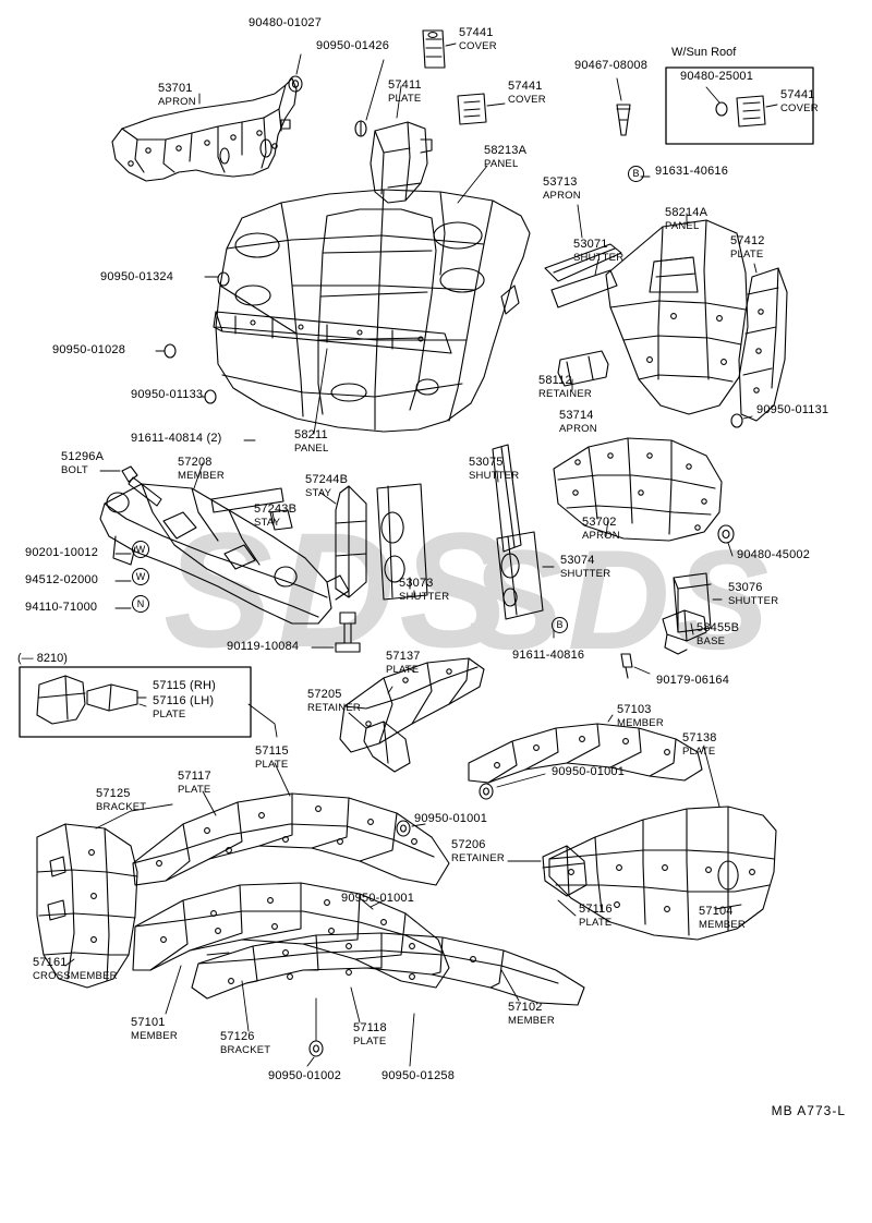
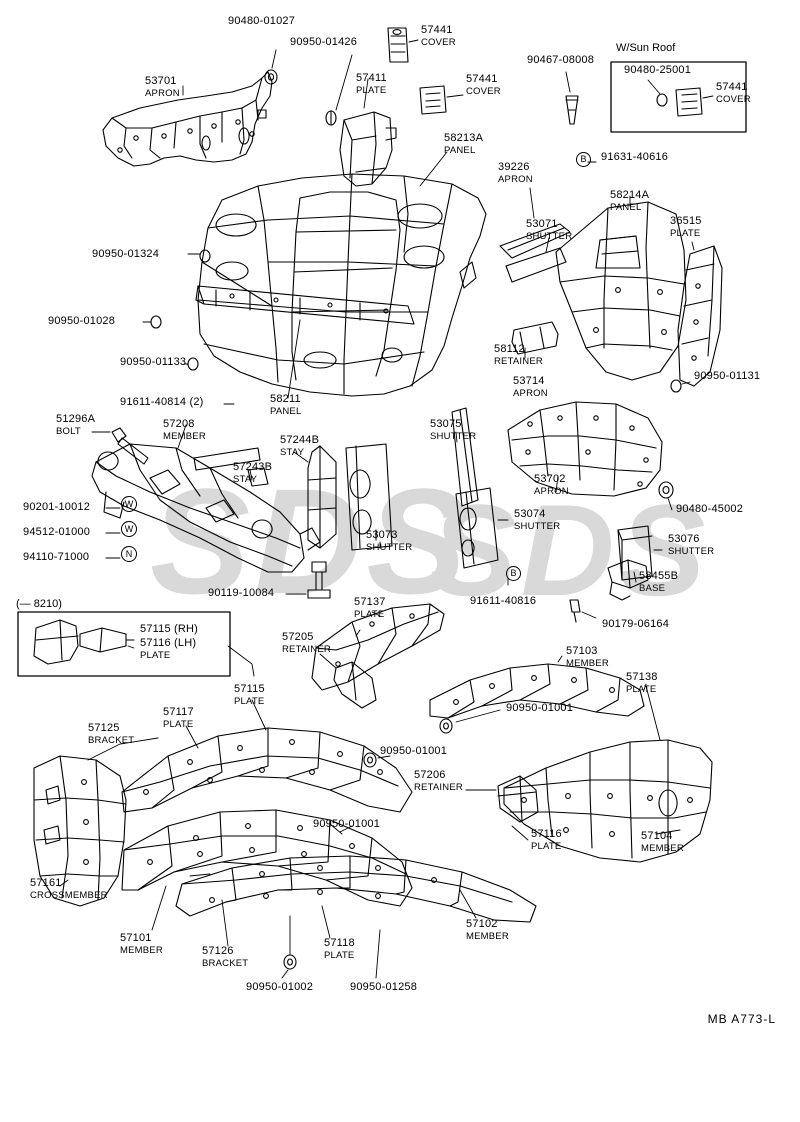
  SDS
  90480-01027
  90950-01426
  57441
  COVER
  53701
  APRON
  57411
  PLATE
  57441
  COVER
  90467-08008
  90480-25001
  57441
  COVER
  58213A
  PANEL
- 53713
+ 39226
  APRON
  91631-40616
  53071
  SHUTTER
  58214A
  PANEL
- 57412
+ 36515
  PLATE
  90950-01324
  90950-01028
  90950-01133
  58112
  RETAINER
  53714
  APRON
  90950-01131
  91611-40814 (2)
  58211
  PANEL
  53075
  SHUTTER
  51296A
  BOLT
  57208
  MEMBER
  57244B
  STAY
  57243B
  STAY
  53702
  APRON
  90480-45002
  90201-10012
- 94512-02000
+ 94512-01000
  94110-71000
  53073
  SHUTTER
  53074
  SHUTTER
  53076
  SHUTTER
  90119-10084
  91611-40816
  58455B
  BASE
  90179-06164
  57137
  PLATE
  57115 (RH)
  57116 (LH)
  PLATE
  57205
  RETAINER
  57103
  MEMBER
  57115
  PLATE
  57138
  PLATE
  90950-01001
  57117
  PLATE
  57125
  BRACKET
  90950-01001
  57206
  RETAINER
  90950-01001
  57116
  PLATE
  57104
  MEMBER
  57161
  CROSSMEMBER
  57101
  MEMBER
  57126
  BRACKET
  57118
  PLATE
  57102
  MEMBER
  90950-01002
  90950-01258
  W/Sun Roof
  (— 8210)
  W
  W
  N
  B
  B
  MB A773-L
